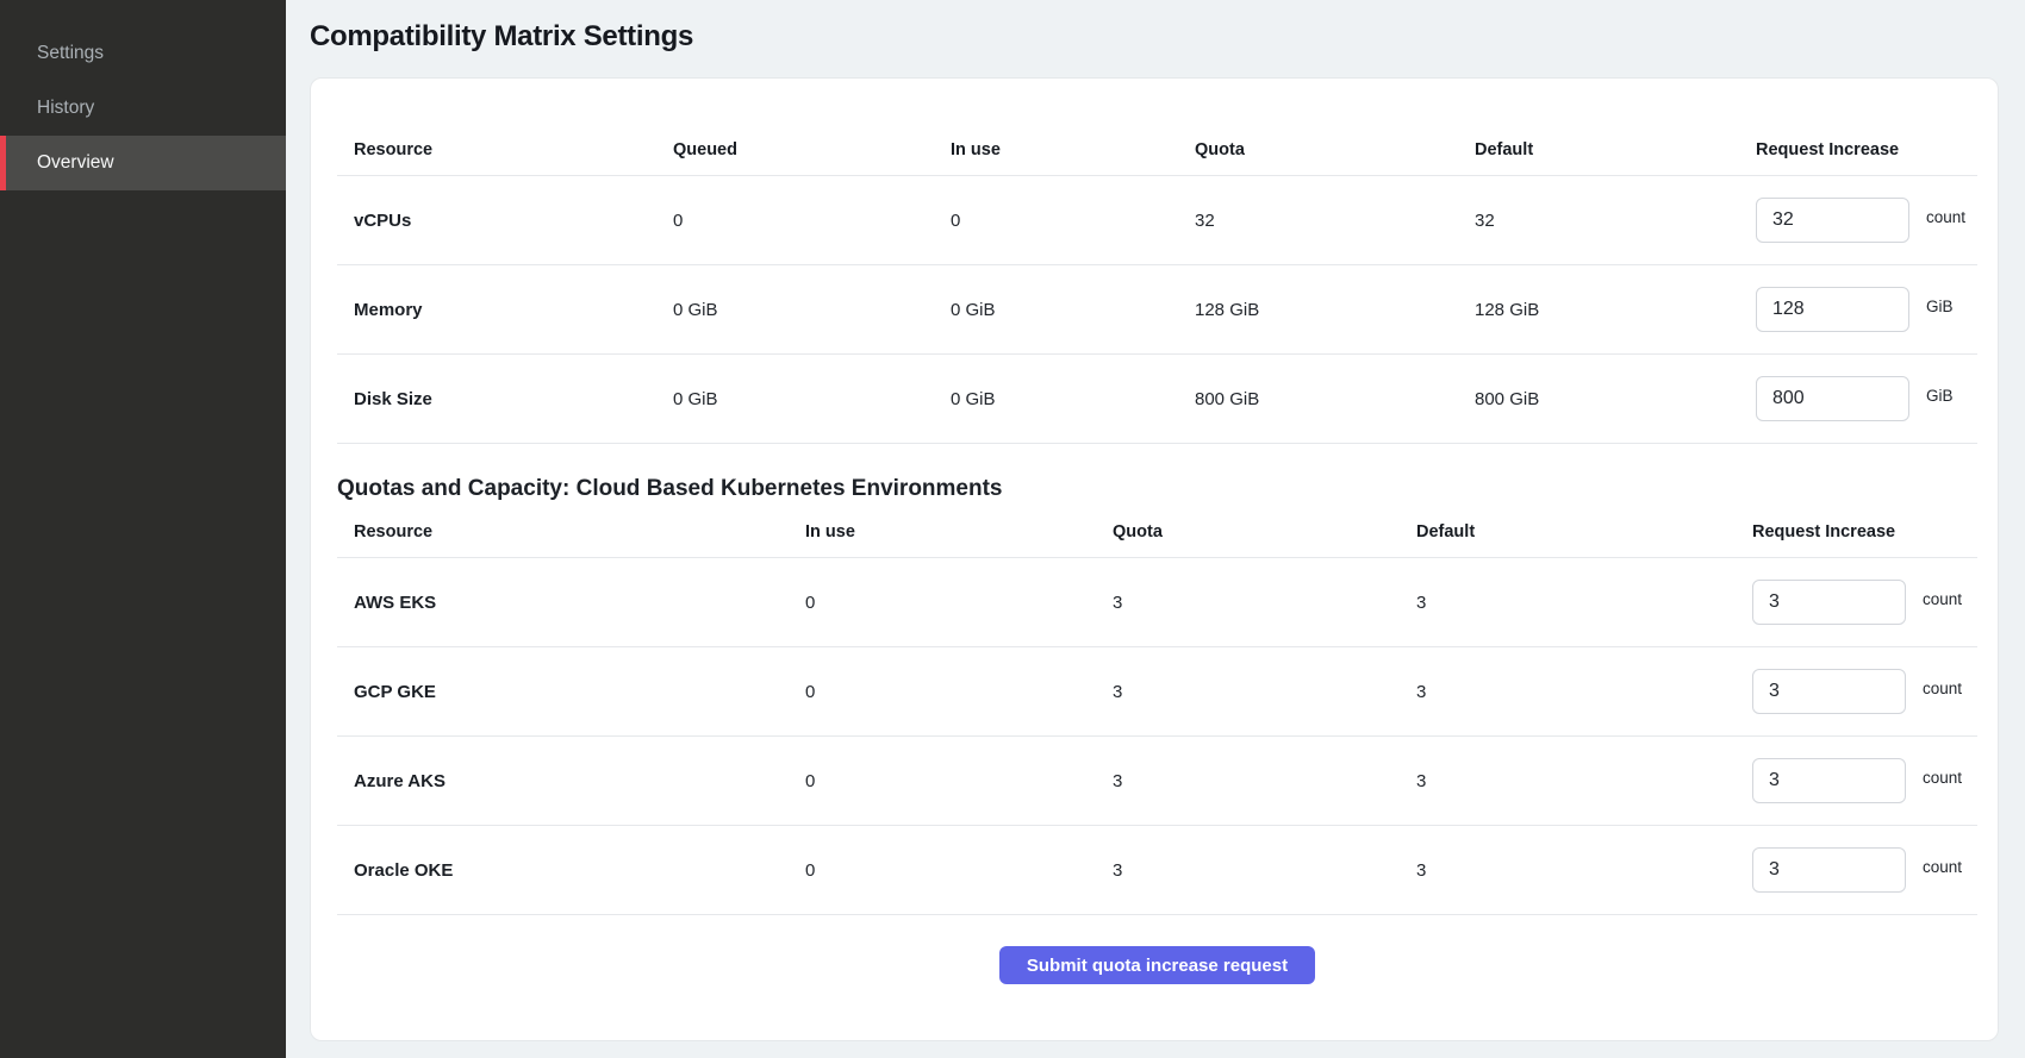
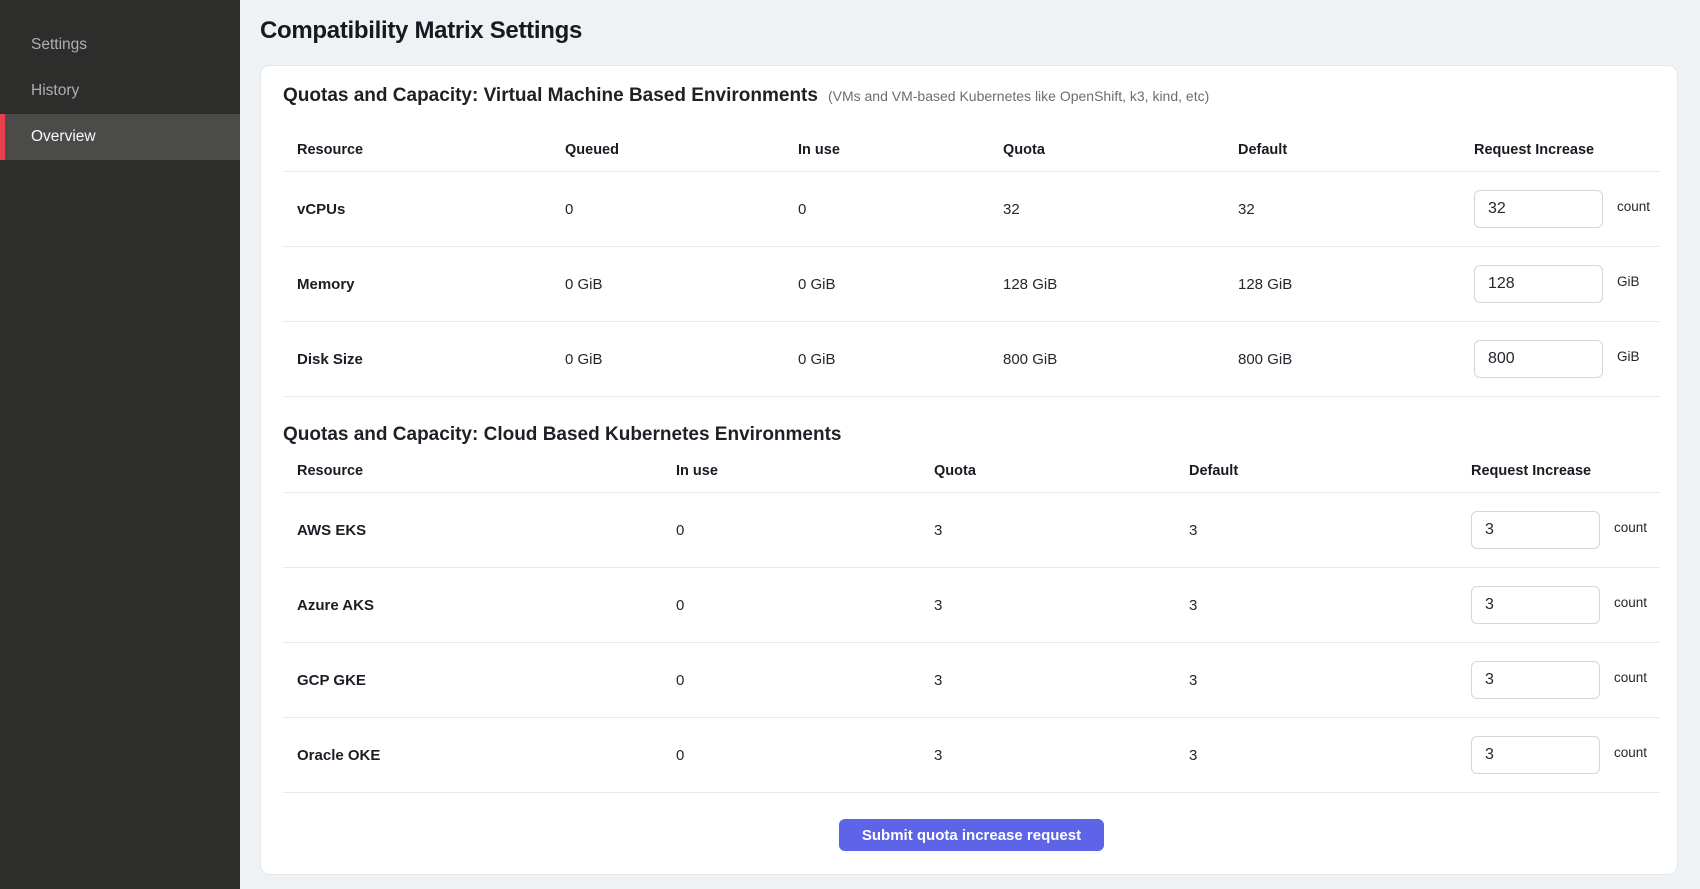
  Settings
  History
  Overview
  Compatibility Matrix Settings
+ Quotas and Capacity: Virtual Machine Based Environments
+ (VMs and VM-based Kubernetes like OpenShift, k3, kind, etc)
  Resource
  Queued
  In use
  Quota
  Default
  Request Increase
  vCPUs
  0
  0
  32
  32
  32
  count
  Memory
  0 GiB
  0 GiB
  128 GiB
  128 GiB
  128
  GiB
  Disk Size
  0 GiB
  0 GiB
  800 GiB
  800 GiB
  800
  GiB
  Quotas and Capacity: Cloud Based Kubernetes Environments
  Resource
  In use
  Quota
  Default
  Request Increase
  AWS EKS
  0
  3
  3
  3
  count
- GCP GKE
+ Azure AKS
  0
  3
  3
  3
  count
- Azure AKS
+ GCP GKE
  0
  3
  3
  3
  count
  Oracle OKE
  0
  3
  3
  3
  count
  Submit quota increase request
